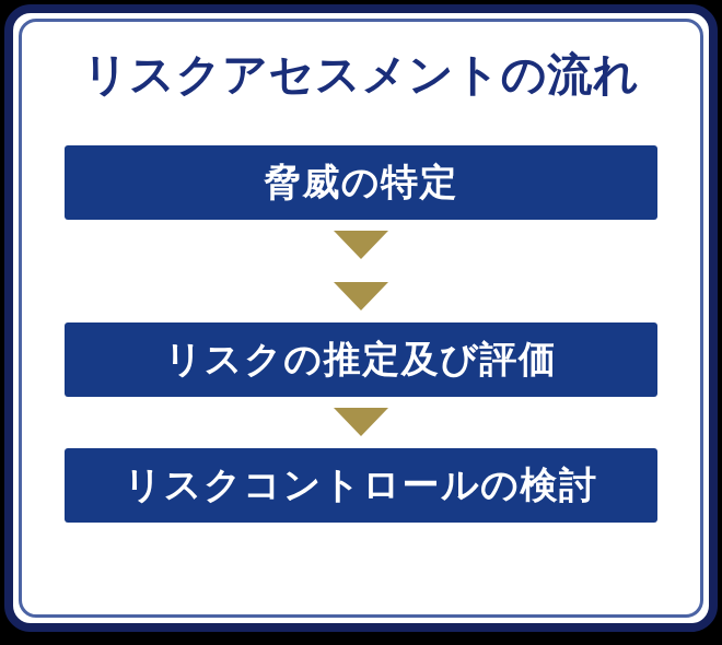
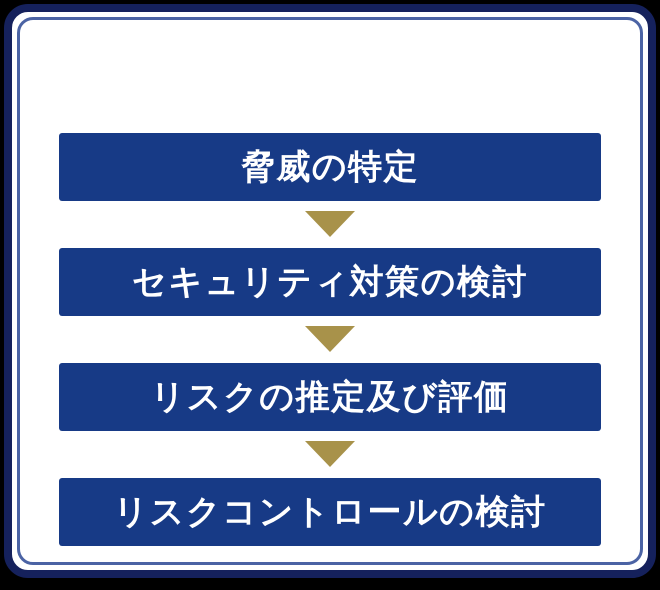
- リスクアセスメントの流れ
  脅威の特定
+ セキュリティ対策の検討
  リスクの推定及び評価
  リスクコントロールの検討
